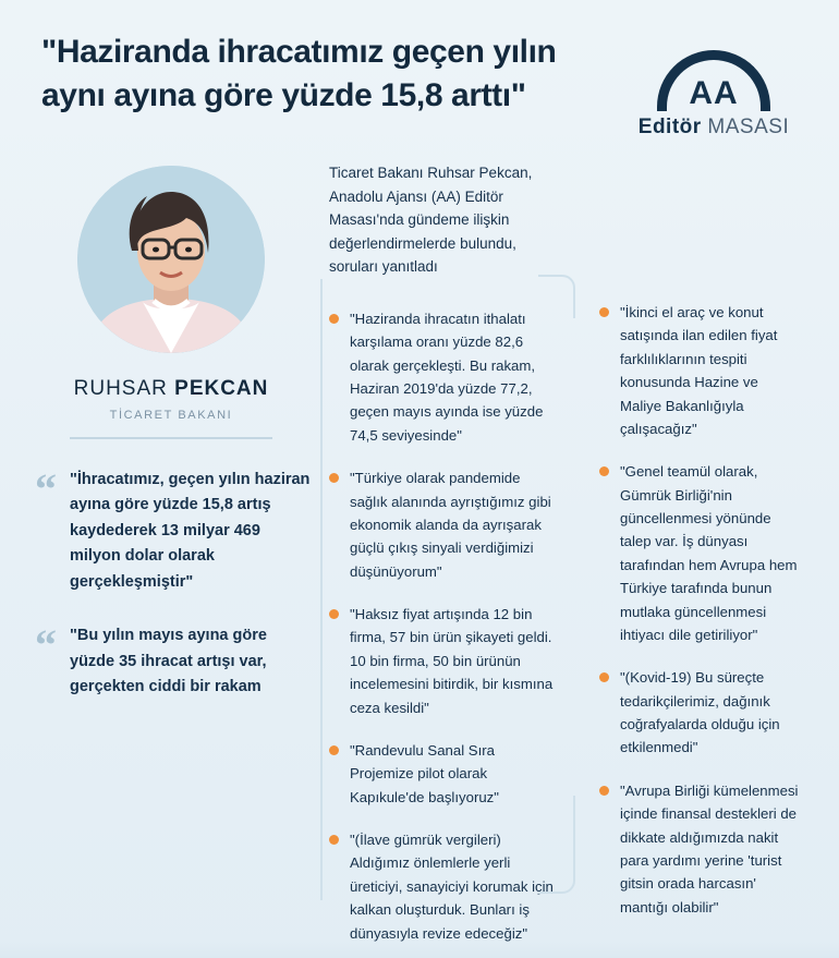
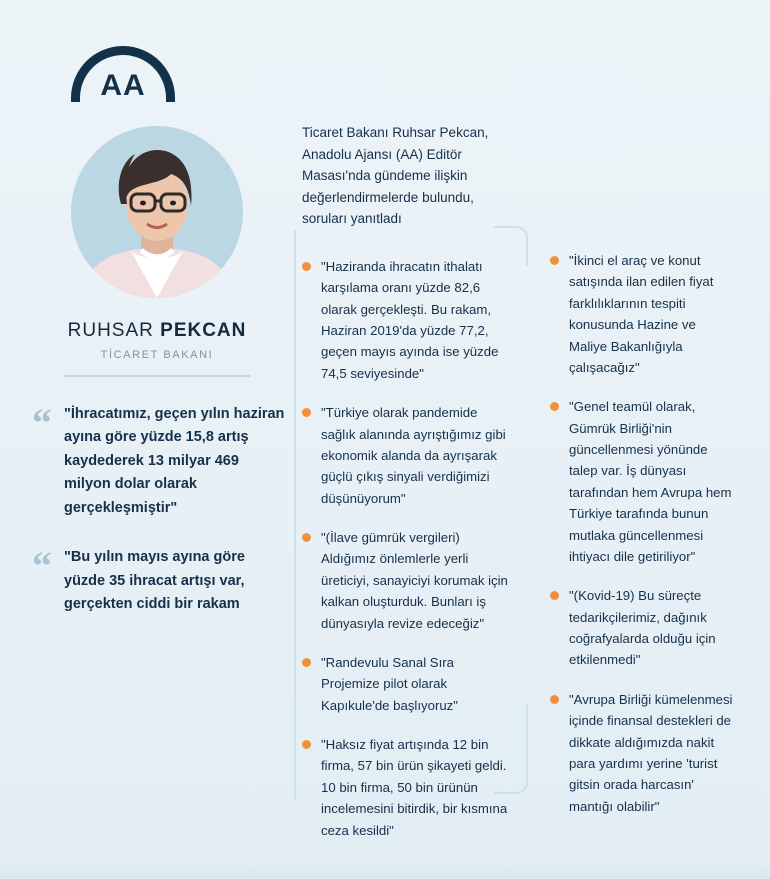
- "Haziranda ihracatımız geçen yılın aynı ayına göre yüzde 15,8 arttı"
  AA
- Editör MASASI
  RUHSAR PEKCAN
  TİCARET BAKANI
  “
  "İhracatımız, geçen yılın haziran ayına göre yüzde 15,8 artış kaydederek 13 milyar 469 milyon dolar olarak gerçekleşmiştir"
  “
  "Bu yılın mayıs ayına göre yüzde 35 ihracat artışı var, gerçekten ciddi bir rakam
  Ticaret Bakanı Ruhsar Pekcan, Anadolu Ajansı (AA) Editör Masası'nda gündeme ilişkin değerlendirmelerde bulundu, soruları yanıtladı
  "Haziranda ihracatın ithalatı karşılama oranı yüzde 82,6 olarak gerçekleşti. Bu rakam, Haziran 2019'da yüzde 77,2, geçen mayıs ayında ise yüzde 74,5 seviyesinde"
  "Türkiye olarak pandemide sağlık alanında ayrıştığımız gibi ekonomik alanda da ayrışarak güçlü çıkış sinyali verdiğimizi düşünüyorum"
- "Haksız fiyat artışında 12 bin firma, 57 bin ürün şikayeti geldi. 10 bin firma, 50 bin ürünün incelemesini bitirdik, bir kısmına ceza kesildi"
+ "(İlave gümrük vergileri) Aldığımız önlemlerle yerli üreticiyi, sanayiciyi korumak için kalkan oluşturduk. Bunları iş dünyasıyla revize edeceğiz"
  "Randevulu Sanal Sıra Projemize pilot olarak Kapıkule'de başlıyoruz"
- "(İlave gümrük vergileri) Aldığımız önlemlerle yerli üreticiyi, sanayiciyi korumak için kalkan oluşturduk. Bunları iş dünyasıyla revize edeceğiz"
+ "Haksız fiyat artışında 12 bin firma, 57 bin ürün şikayeti geldi. 10 bin firma, 50 bin ürünün incelemesini bitirdik, bir kısmına ceza kesildi"
  "İkinci el araç ve konut satışında ilan edilen fiyat farklılıklarının tespiti konusunda Hazine ve Maliye Bakanlığıyla çalışacağız"
  "Genel teamül olarak, Gümrük Birliği'nin güncellenmesi yönünde talep var. İş dünyası tarafından hem Avrupa hem Türkiye tarafında bunun mutlaka güncellenmesi ihtiyacı dile getiriliyor"
  "(Kovid-19) Bu süreçte tedarikçilerimiz, dağınık coğrafyalarda olduğu için etkilenmedi"
  "Avrupa Birliği kümelenmesi içinde finansal destekleri de dikkate aldığımızda nakit para yardımı yerine 'turist gitsin orada harcasın' mantığı olabilir"
